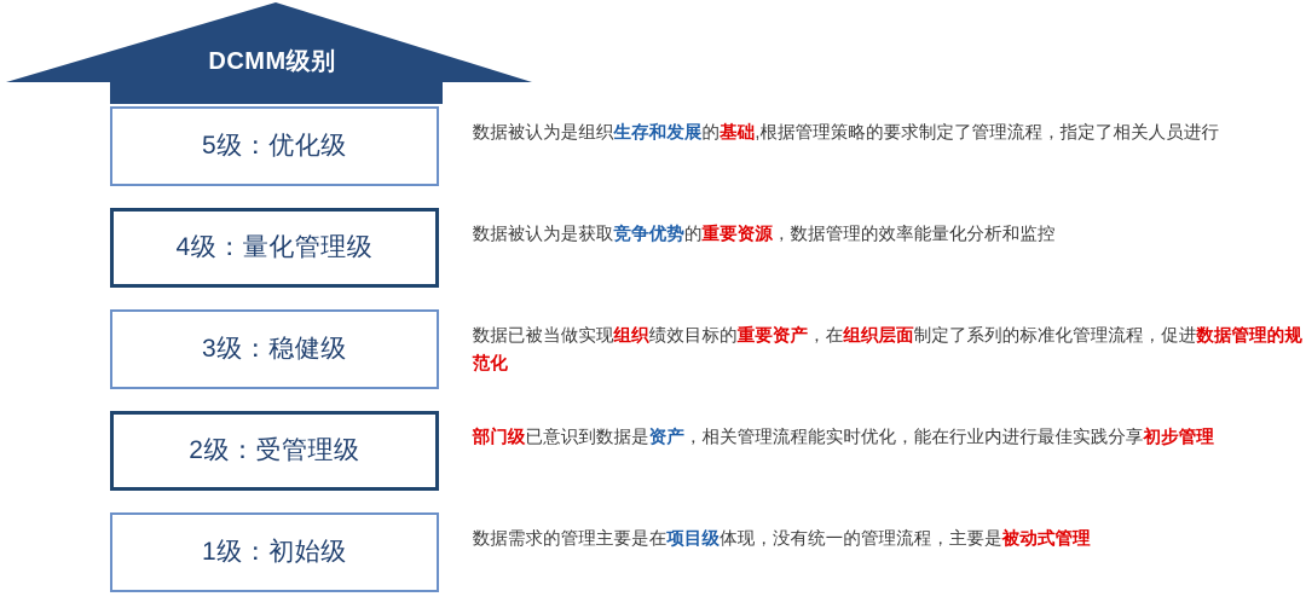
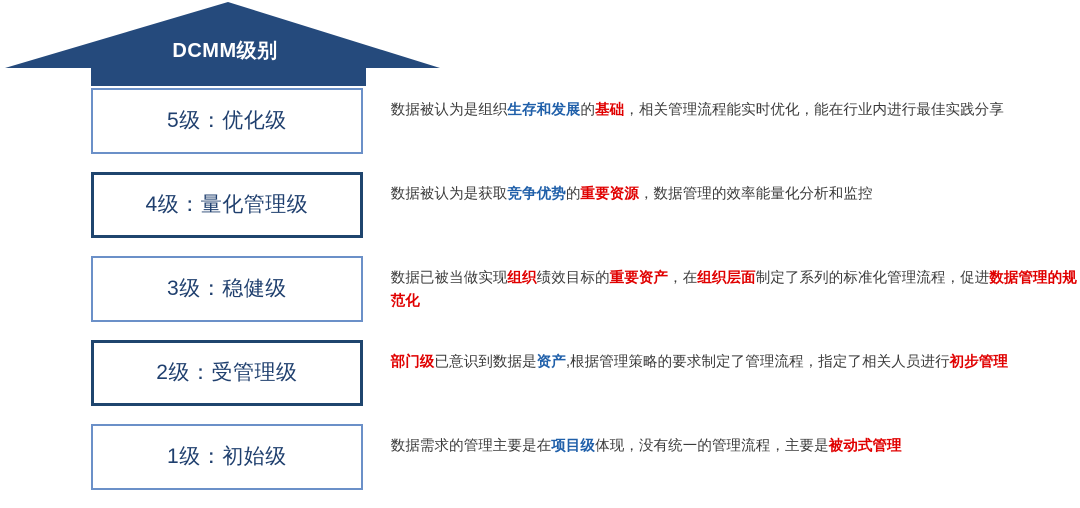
  DCMM级别
  5级：优化级
- 数据被认为是组织生存和发展的基础,根据管理策略的要求制定了管理流程，指定了相关人员进行
+ 数据被认为是组织生存和发展的基础，相关管理流程能实时优化，能在行业内进行最佳实践分享
  4级：量化管理级
  数据被认为是获取竞争优势的重要资源，数据管理的效率能量化分析和监控
  3级：稳健级
  数据已被当做实现组织绩效目标的重要资产，在组织层面制定了系列的标准化管理流程，促进数据管理的规范化
  2级：受管理级
- 部门级已意识到数据是资产，相关管理流程能实时优化，能在行业内进行最佳实践分享初步管理
+ 部门级已意识到数据是资产,根据管理策略的要求制定了管理流程，指定了相关人员进行初步管理
  1级：初始级
  数据需求的管理主要是在项目级体现，没有统一的管理流程，主要是被动式管理
